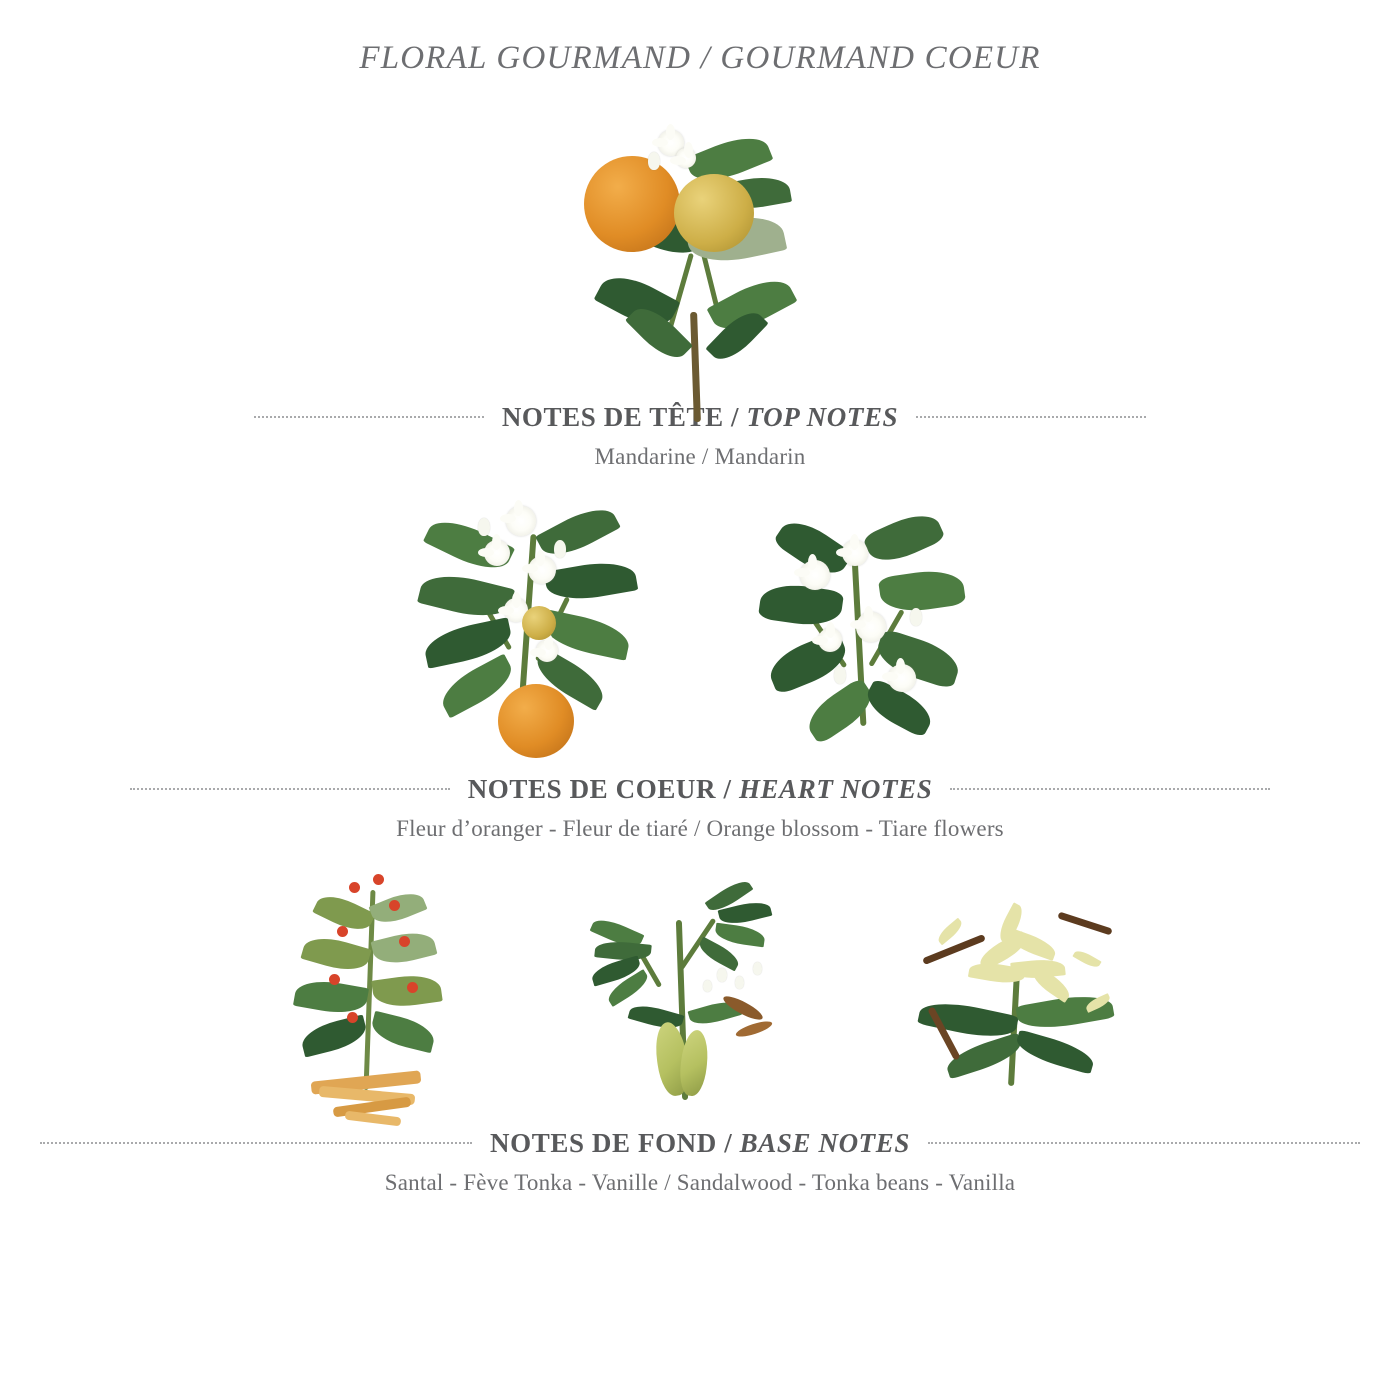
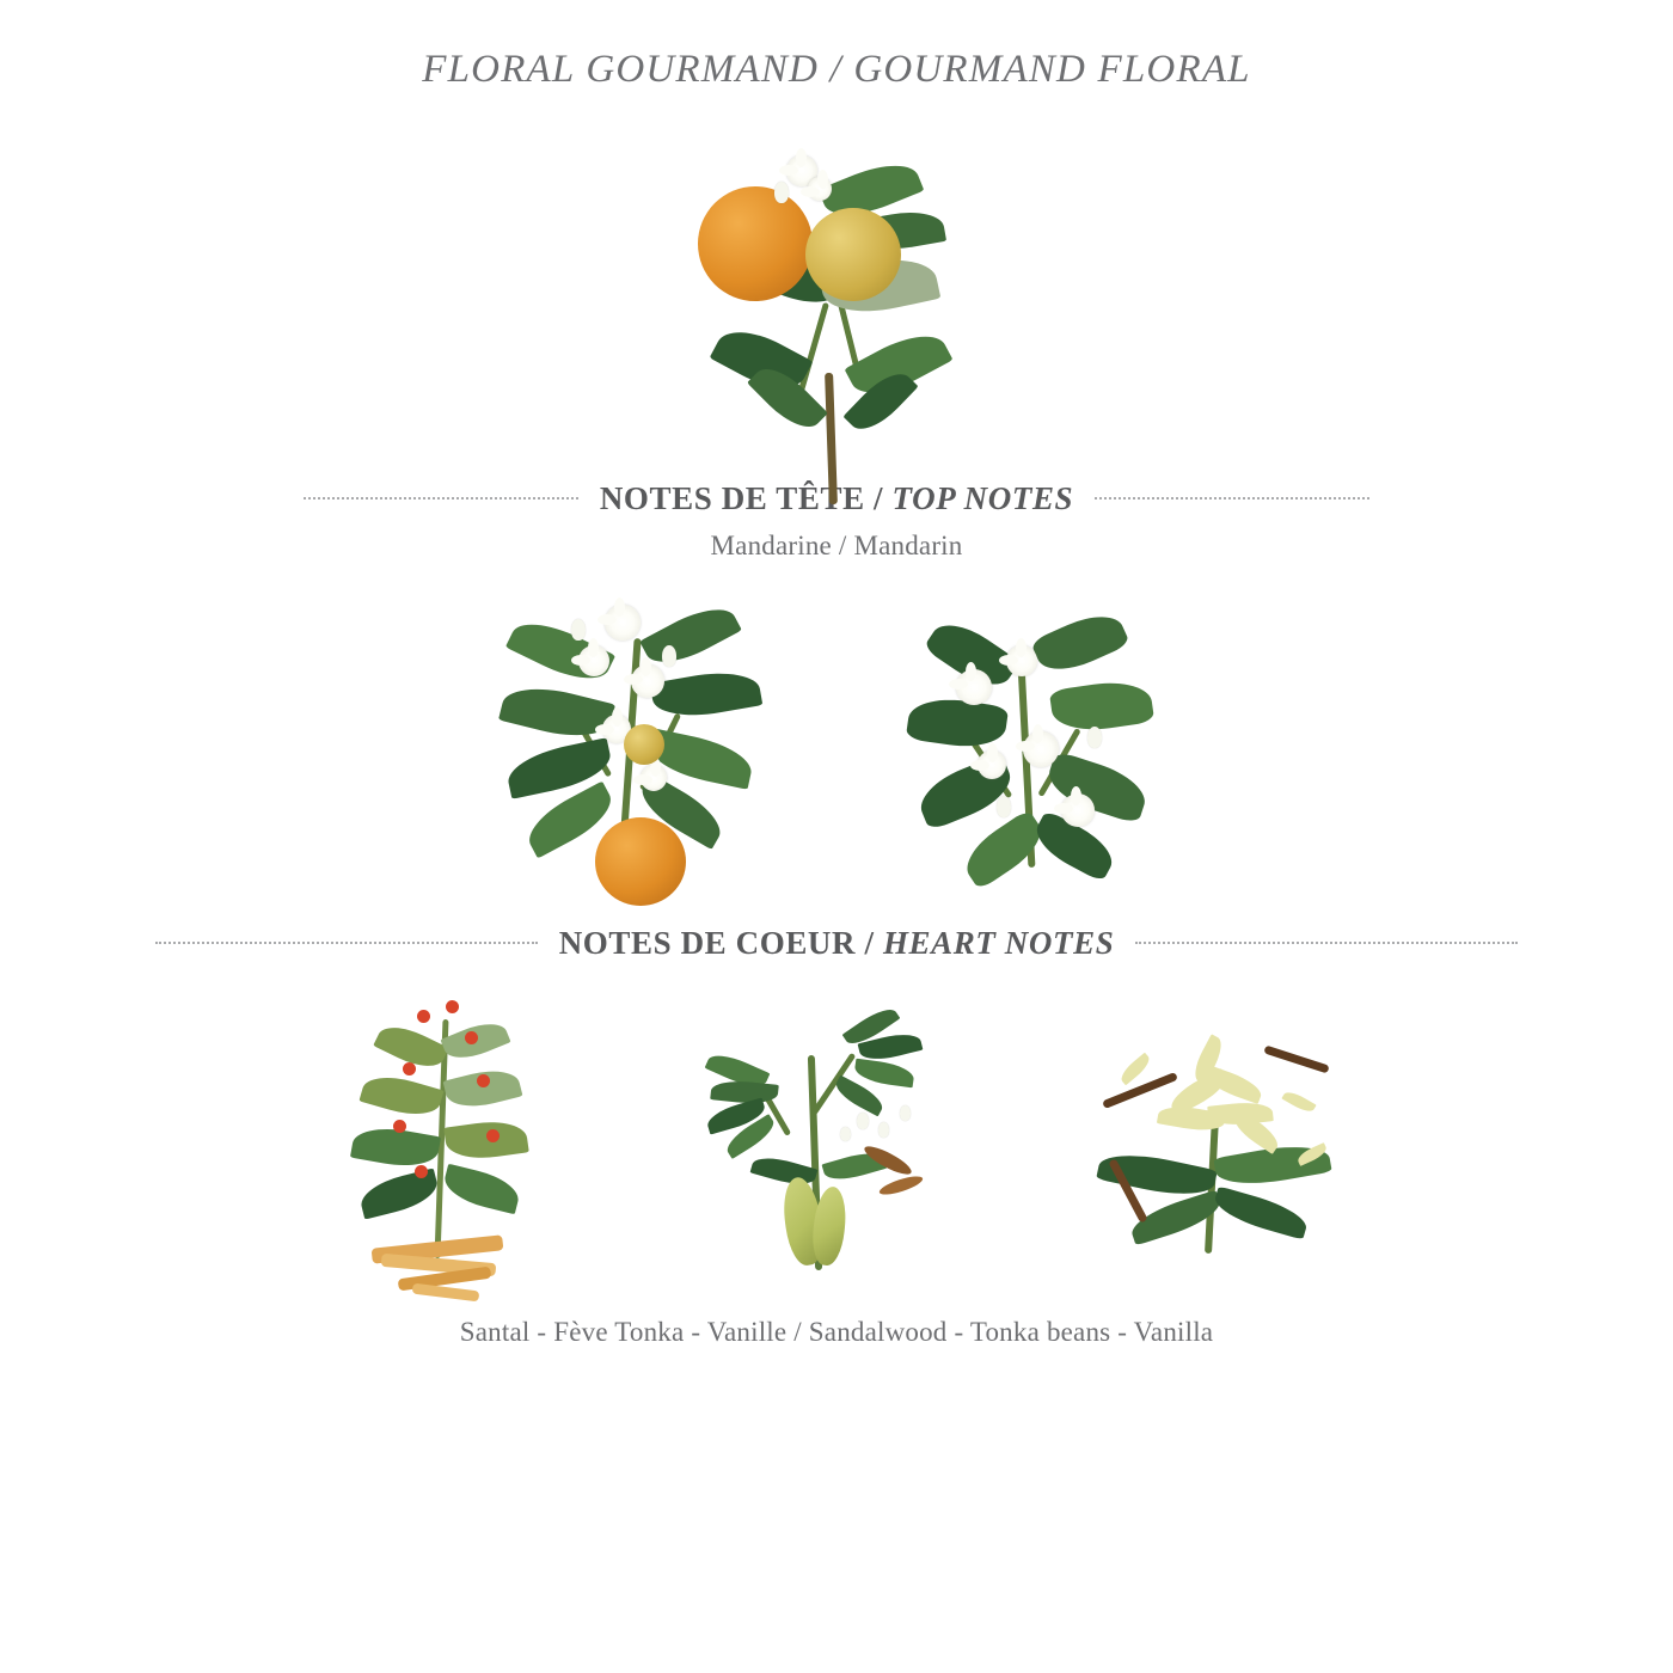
- FLORAL GOURMAND / GOURMAND COEUR
+ FLORAL GOURMAND / GOURMAND FLORAL
  NOTES DE TÊE / TOP NOTES
  Mandarine / Mandarin
  NOTES DE COEUR / HEART NOTES
- Fleur d’oranger - Fleur de tiaré / Orange blossom - Tiare flowers
- NOTES DE FOND / BASE NOTES
  Santal - Fève Tonka - Vanille / Sandalwood - Tonka beans - Vanilla
